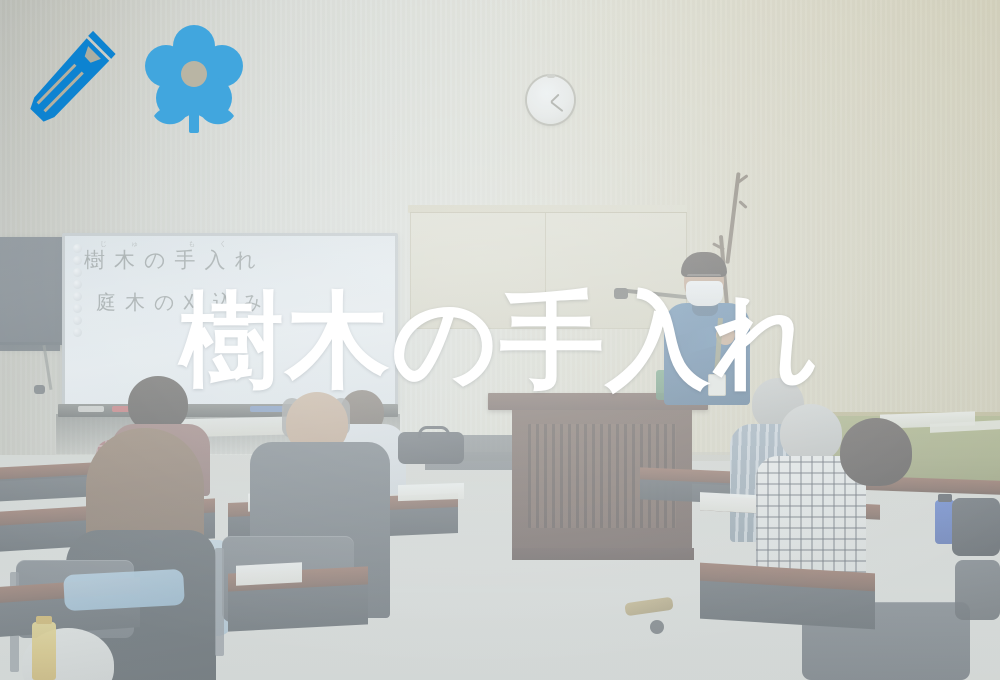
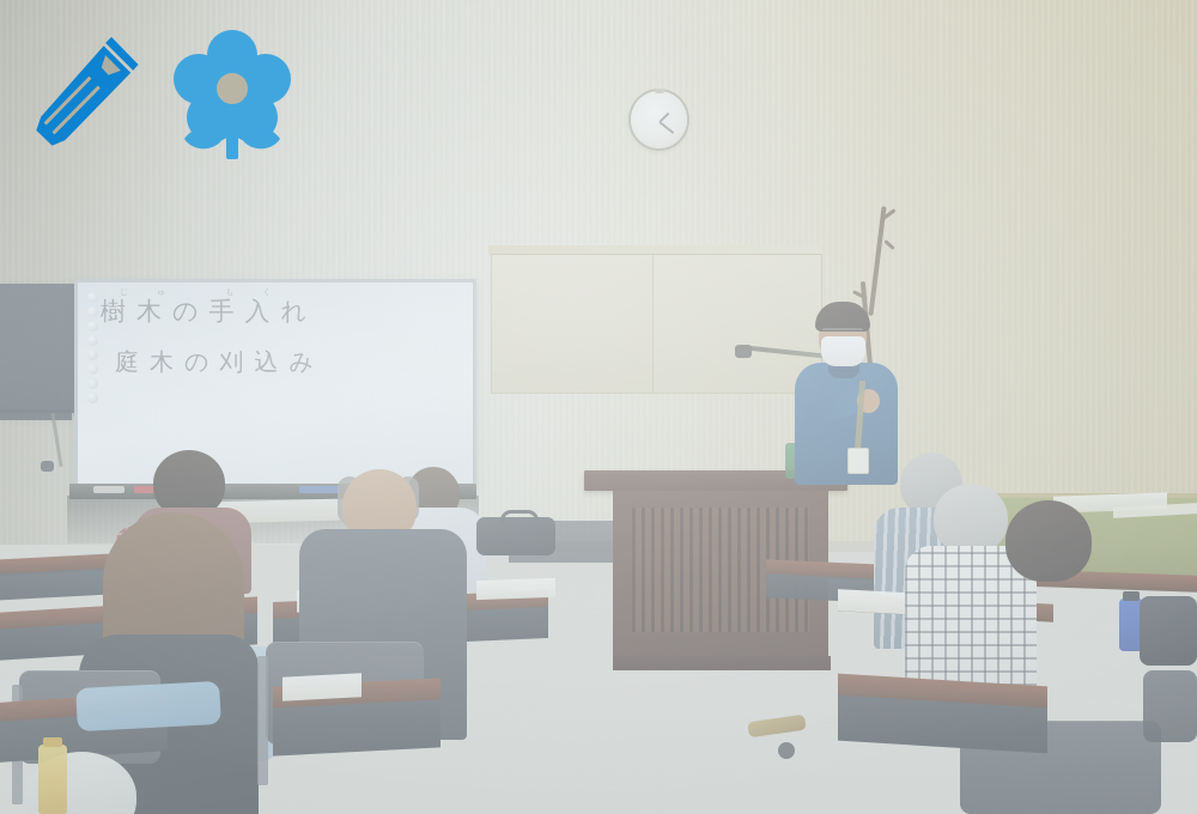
- 樹木の手入れ
